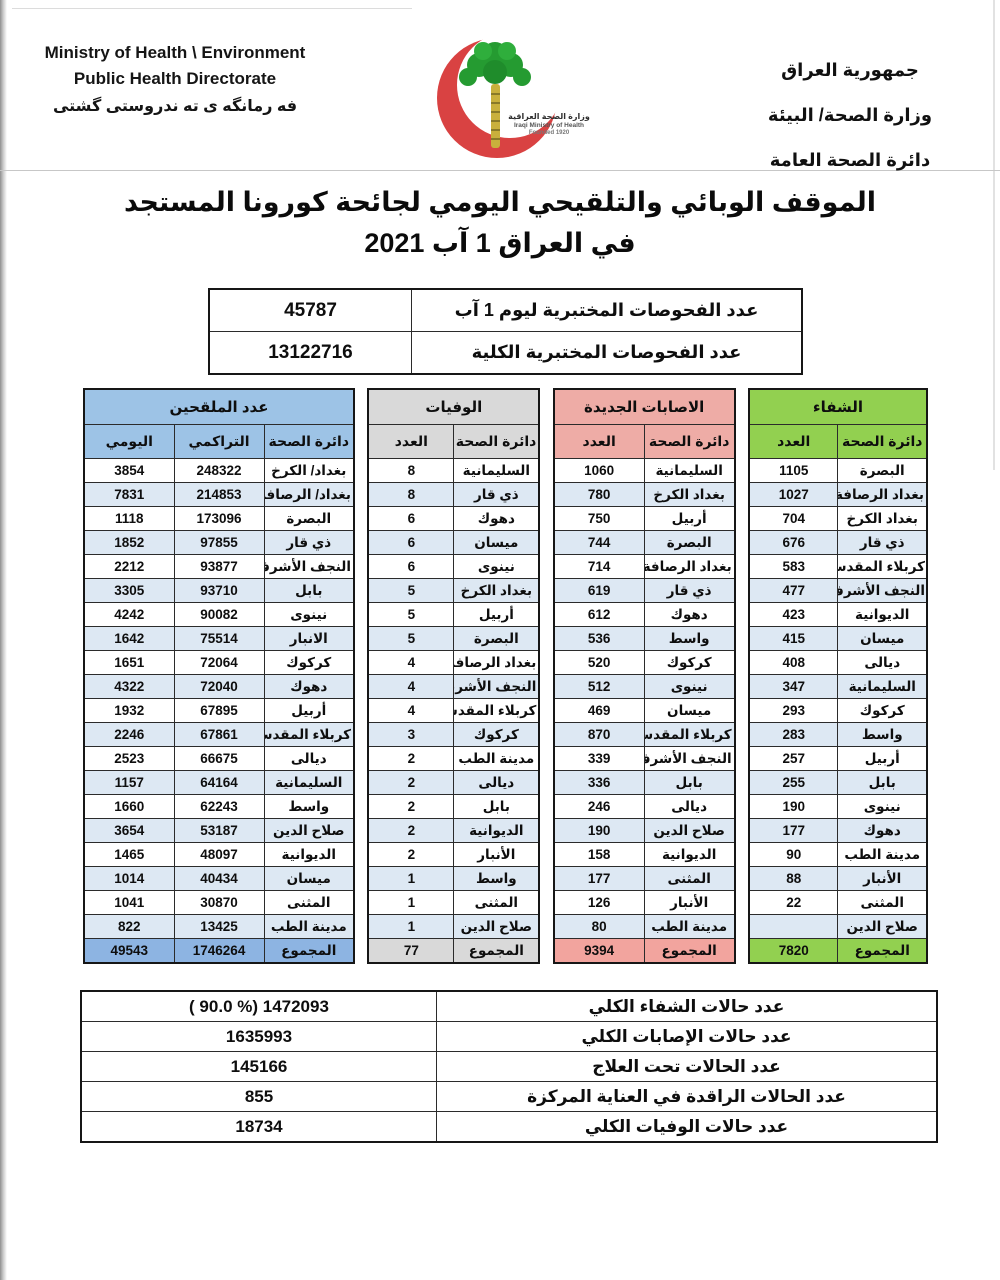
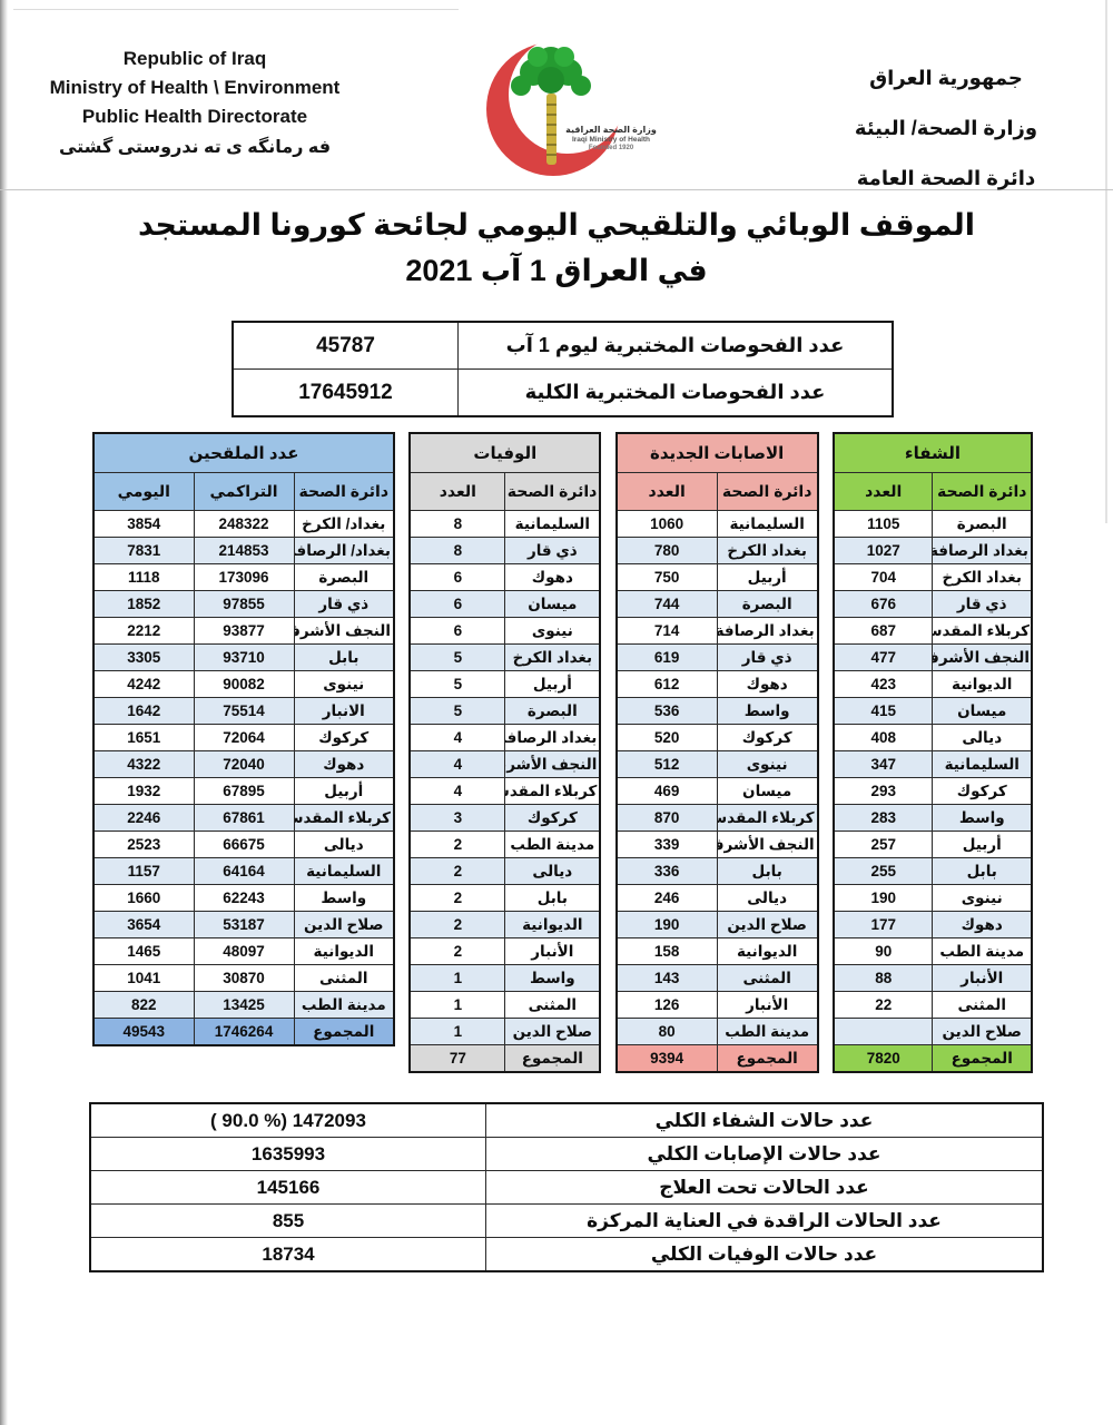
+ Republic of Iraq
  Ministry of Health \ Environment
  Public Health Directorate
  فه رمانگه ی ته ندروستی گشتی
  وزارة الصحة العراقية
  جمهورية العراق
  وزارة الصحة/ البيئة
  دائرة الصحة العامة
  الموقف الوبائي والتلقيحي اليومي لجائحة كورونا المستجد
  في العراق 1 آب 2021
  عدد الفحوصات المختبرية ليوم 1 آب	45787
- عدد الفحوصات المختبرية الكلية	13122716
+ عدد الفحوصات المختبرية الكلية	17645912
  عدد الملقحين
  دائرة الصحة	التراكمي	اليومي
  بغداد/ الكرخ	248322	3854
  بغداد/ الرصاف	214853	7831
  البصرة	173096	1118
  ذي قار	97855	1852
  النجف الأشر	93877	2212
  بابل	93710	3305
  نينوى	90082	4242
  الانبار	75514	1642
  كركوك	72064	1651
  دهوك	72040	4322
  أربيل	67895	1932
  كربلاء المقدس	67861	2246
  ديالى	66675	2523
  السليمانية	64164	1157
  واسط	62243	1660
  صلاح الدين	53187	3654
  الديوانية	48097	1465
- ميسان	40434	1014
  المثنى	30870	1041
  مدينة الطب	13425	822
  المجموع	1746264	49543
  الوفيات
  دائرة الصحة	العدد
  السليمانية	8
  ذي قار	8
  دهوك	6
  ميسان	6
  نينوى	6
  بغداد الكرخ	5
  أربيل	5
  البصرة	5
  بغداد الرصاف	4
  النجف الأشر	4
  كربلاء المقد	4
  كركوك	3
  مدينة الطب	2
  ديالى	2
  بابل	2
  الديوانية	2
  الأنبار	2
  واسط	1
  المثنى	1
  صلاح الدين	1
  المجموع	77
  الاصابات الجديدة
  دائرة الصحة	العدد
  السليمانية	1060
  بغداد الكرخ	780
  أربيل	750
  البصرة	744
  بغداد الرصافة	714
  ذي قار	619
  دهوك	612
  واسط	536
  كركوك	520
  نينوى	512
  ميسان	469
  كربلاء المقدس	870
  النجف الأشر	339
  بابل	336
  ديالى	246
  صلاح الدين	190
  الديوانية	158
- المثنى	177
+ المثنى	143
  الأنبار	126
  مدينة الطب	80
  المجموع	9394
  الشفاء
  دائرة الصحة	العدد
  البصرة	1105
  بغداد الرصافة	1027
  بغداد الكرخ	704
  ذي قار	676
- كربلاء المقدس	583
+ كربلاء المقدس	687
  النجف الأشر	477
  الديوانية	423
  ميسان	415
  ديالى	408
  السليمانية	347
  كركوك	293
  واسط	283
  أربيل	257
  بابل	255
  نينوى	190
  دهوك	177
  مدينة الطب	90
  الأنبار	88
  المثنى	22
  صلاح الدين
  المجموع	7820
  عدد حالات الشفاء الكلي	( 90.0 %) 1472093
  عدد حالات الإصابات الكلي	1635993
  عدد الحالات تحت العلاج	145166
  عدد الحالات الراقدة في العناية المركزة	855
  عدد حالات الوفيات الكلي	18734
